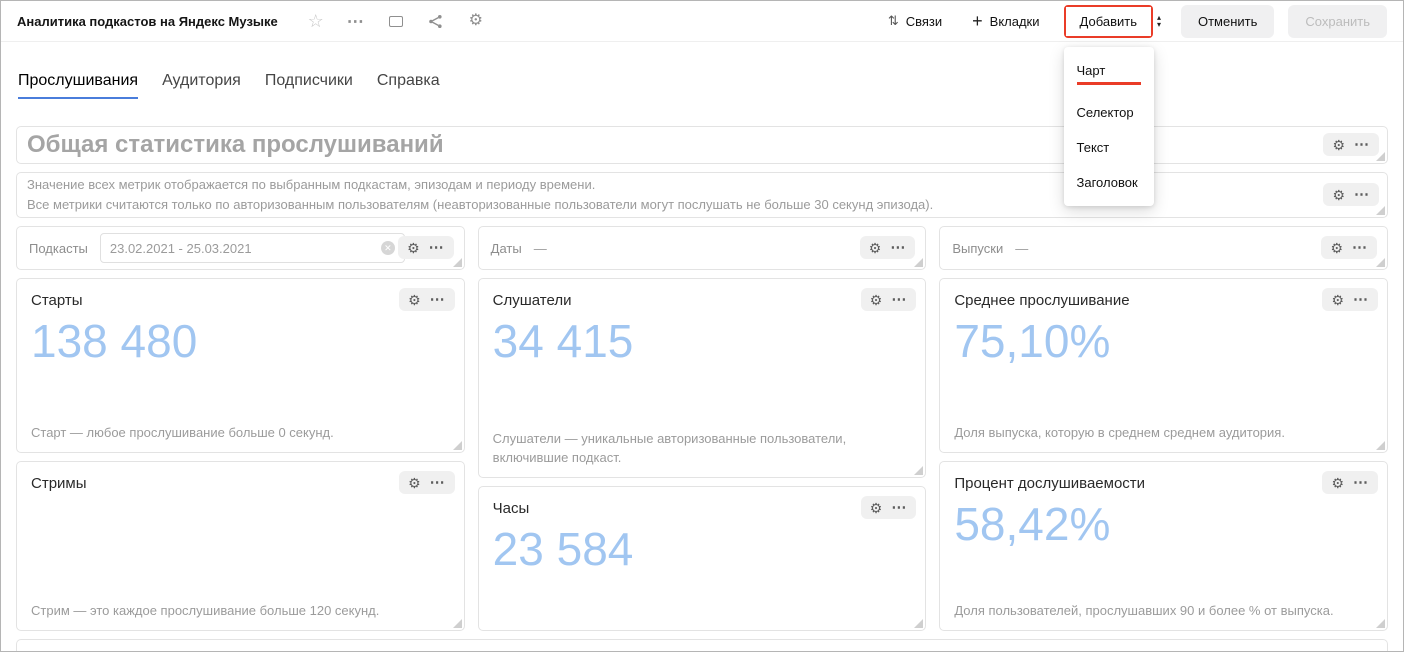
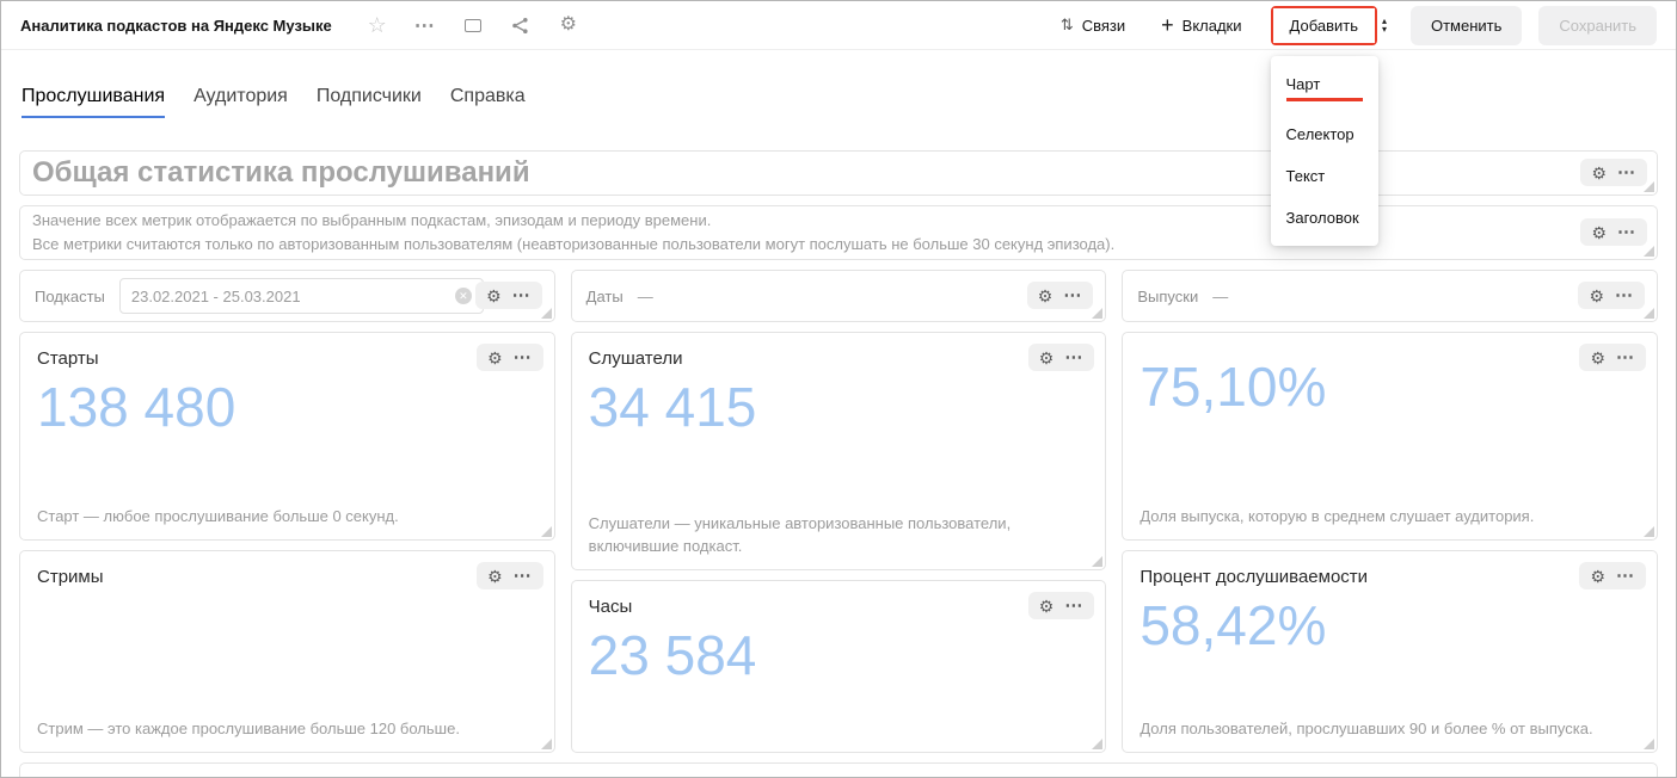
  Аналитика подкастов на Яндекс Музыке
  ☆
  ⋯
  ⚙
  ⇅
  Связи
  +
  Вкладки
  Добавить
  ▴
  ▾
  Чарт
  Селектор
  Текст
  Заголовок
  Отменить
  Сохранить
  Прослушивания
  Аудитория
  Подписчики
  Справка
  Общая статистика прослушиваний
  ⚙
  ⋯
  Значение всех метрик отображается по выбранным подкастам, эпизодам и периоду времени.
  Все метрики считаются только по авторизованным пользователям (неавторизованные пользователи могут послушать не больше 30 секунд эпизода).
  ⚙
  ⋯
  Подкасты
  23.02.2021 - 25.03.2021
  ✕
  ⚙
  ⋯
  Даты
  —
  ⚙
  ⋯
  Выпуски
  —
  ⚙
  ⋯
  Старты
  138 480
  Старт — любое прослушивание больше 0 секунд.
  ⚙
  ⋯
  Стримы
- Стрим — это каждое прослушивание больше 120 секунд.
+ Стрим — это каждое прослушивание больше 120 больше.
  ⚙
  ⋯
  Слушатели
  34 415
  Слушатели — уникальные авторизованные пользователи, включившие подкаст.
  ⚙
  ⋯
  Часы
  23 584
  ⚙
  ⋯
- Среднее прослушивание
  75,10%
- Доля выпуска, которую в среднем среднем аудитория.
+ Доля выпуска, которую в среднем слушает аудитория.
  ⚙
  ⋯
  Процент дослушиваемости
  58,42%
  Доля пользователей, прослушавших 90 и более % от выпуска.
  ⚙
  ⋯
